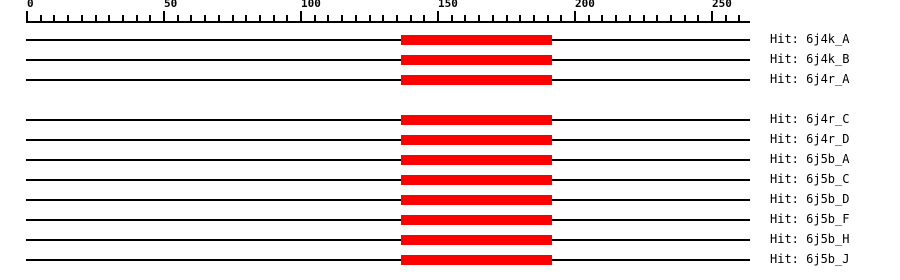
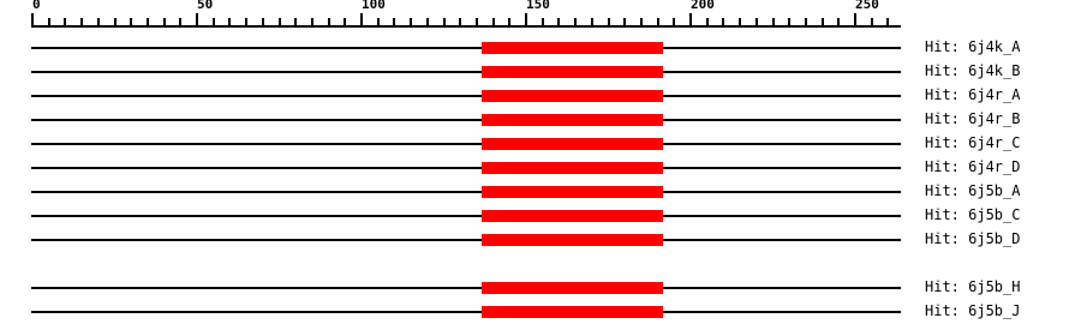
  0
  50
  100
  150
  200
  250
  Hit: 6j4k_A
  Hit: 6j4k_B
  Hit: 6j4r_A
+ Hit: 6j4r_B
  Hit: 6j4r_C
  Hit: 6j4r_D
  Hit: 6j5b_A
  Hit: 6j5b_C
  Hit: 6j5b_D
- Hit: 6j5b_F
  Hit: 6j5b_H
  Hit: 6j5b_J
